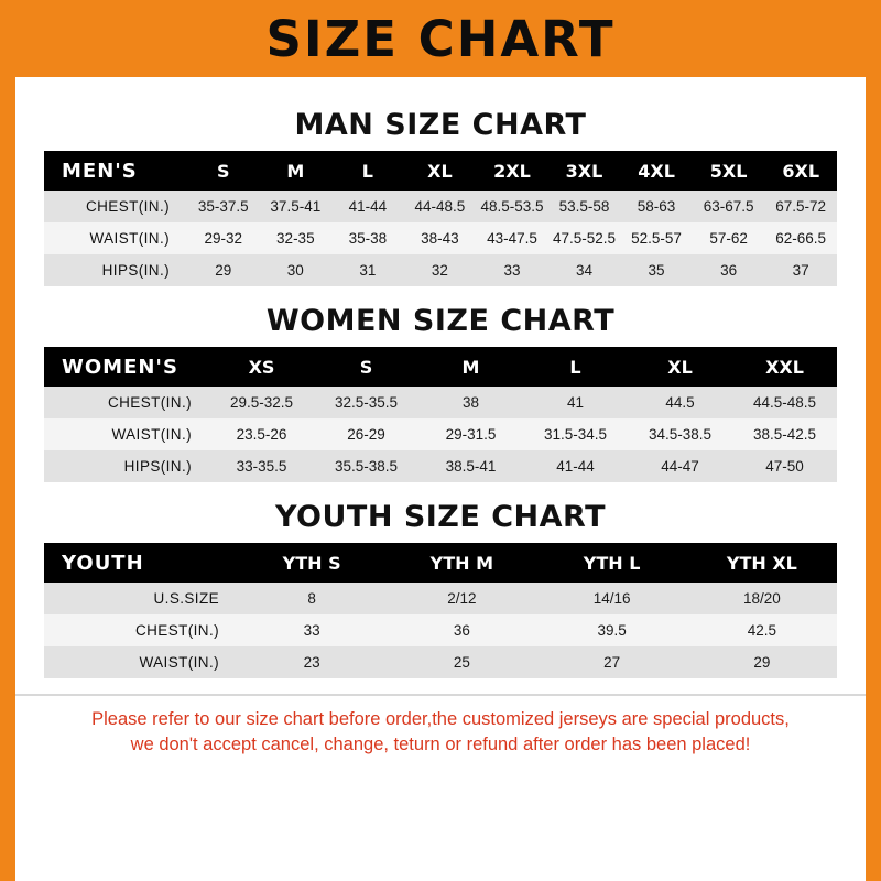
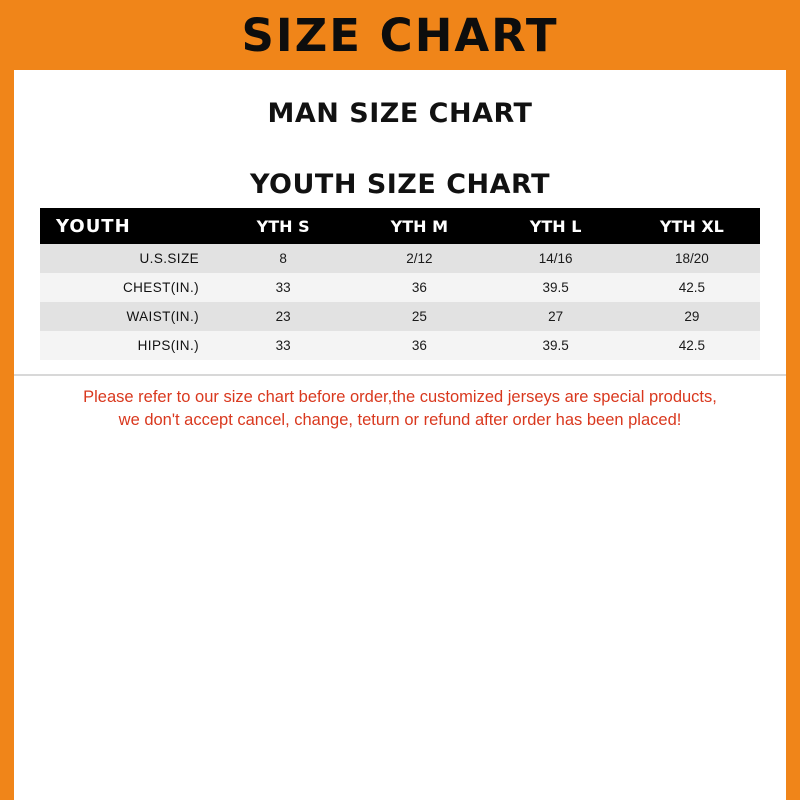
  SIZE CHART
  MAN SIZE CHART
- MEN'S	S	M	L	XL	2XL	3XL	4XL	5XL	6XL
- CHEST(IN.)	35-37.5	37.5-41	41-44	44-48.5	48.5-53.5	53.5-58	58-63	63-67.5	67.5-72
- WAIST(IN.)	29-32	32-35	35-38	38-43	43-47.5	47.5-52.5	52.5-57	57-62	62-66.5
- HIPS(IN.)	29	30	31	32	33	34	35	36	37
- WOMEN SIZE CHART
- WOMEN'S	XS	S	M	L	XL	XXL
- CHEST(IN.)	29.5-32.5	32.5-35.5	38	41	44.5	44.5-48.5
- WAIST(IN.)	23.5-26	26-29	29-31.5	31.5-34.5	34.5-38.5	38.5-42.5
- HIPS(IN.)	33-35.5	35.5-38.5	38.5-41	41-44	44-47	47-50
  YOUTH SIZE CHART
  YOUTH	YTH S	YTH M	YTH L	YTH XL
  U.S.SIZE	8	2/12	14/16	18/20
  CHEST(IN.)	33	36	39.5	42.5
  WAIST(IN.)	23	25	27	29
+ HIPS(IN.)	33	36	39.5	42.5
  Please refer to our size chart before order,the customized jerseys are special products,
  we don't accept cancel, change, teturn or refund after order has been placed!
